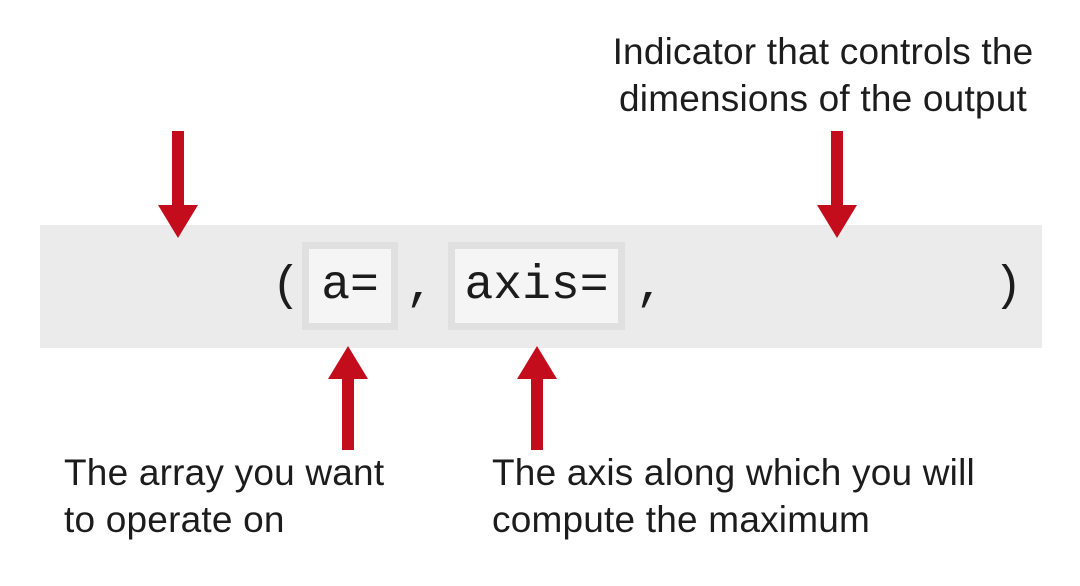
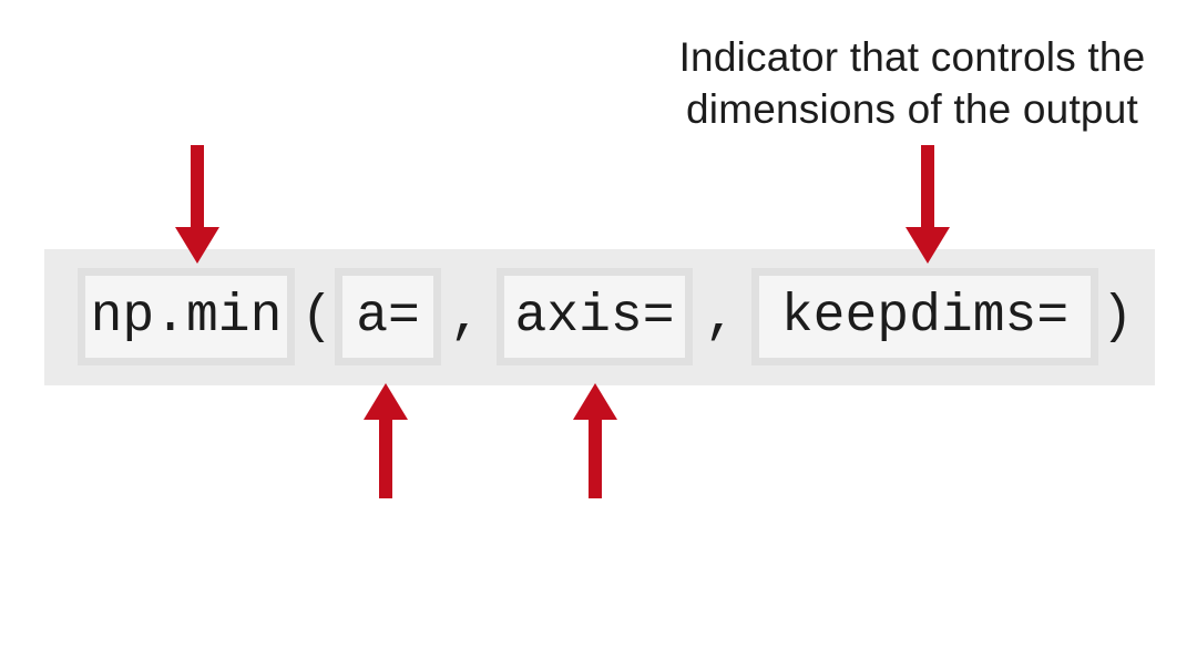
  Indicator that controls the
  dimensions of the output
+ np.min
  (
  a=
  ,
  axis=
  ,
+ keepdims=
  )
- The array you want
- to operate on
- The axis along which you will
- compute the maximum
